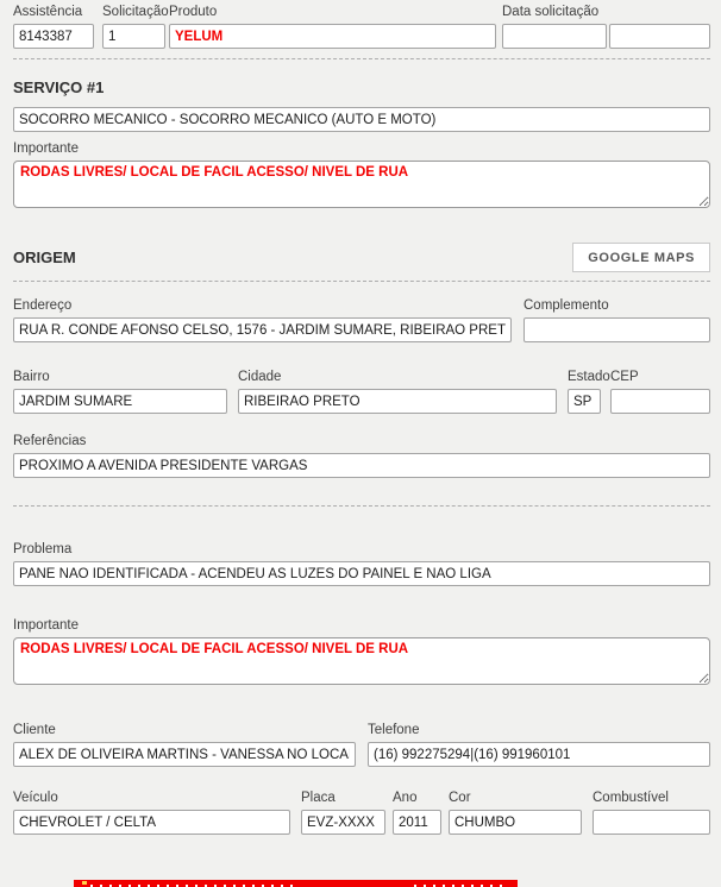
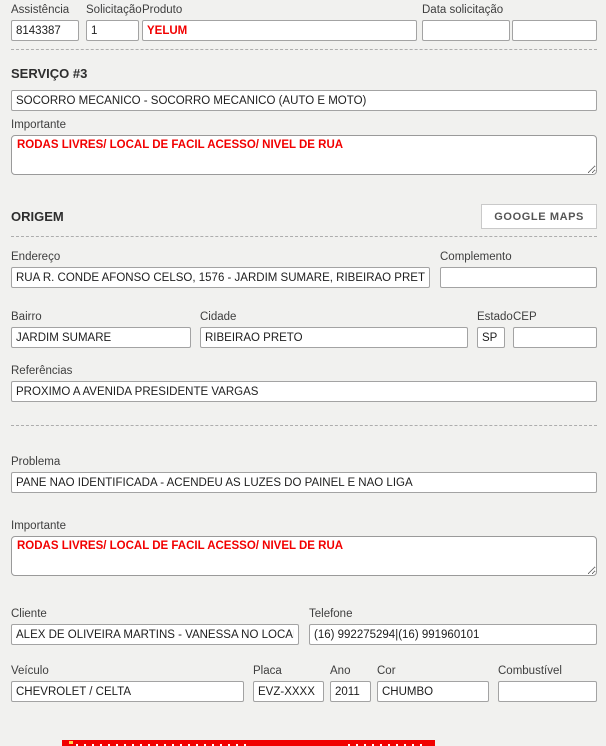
  Assistência
  8143387
  Solicitação
  1
  Produto
  YELUM
  Data solicitação
- SERVIÇO #1
+ SERVIÇO #3
  SOCORRO MECÂNICO - SOCORRO MECÂNICO (AUTO E MOTO)
  Importante
  RODAS LIVRES/ LOCAL DE FACIL ACESSO/ NIVEL DE RUA
  ORIGEM
  GOOGLE MAPS
  Endereço
  Complemento
  Bairro
  JARDIM SUMARÉ
  Cidade
  RIBEIRÃO PRETO
  Estado
  SP
  CEP
  Referências
  PROXIMO A AVENIDA PRESIDENTE VARGAS
  Problema
  PANE NÃO IDENTIFICADA - ACENDEU AS LUZES DO PAINEL E NÃO LIGA
  Importante
  RODAS LIVRES/ LOCAL DE FACIL ACESSO/ NIVEL DE RUA
  Cliente
  ALEX DE OLIVEIRA MARTINS - VANESSA NO LOCA
  Telefone
  (16) 992275294|(16) 991960101
  Veículo
  CHEVROLET / CELTA
  Placa
  EVZ-XXXX
  Ano
  2011
  Cor
  CHUMBO
  Combustível
